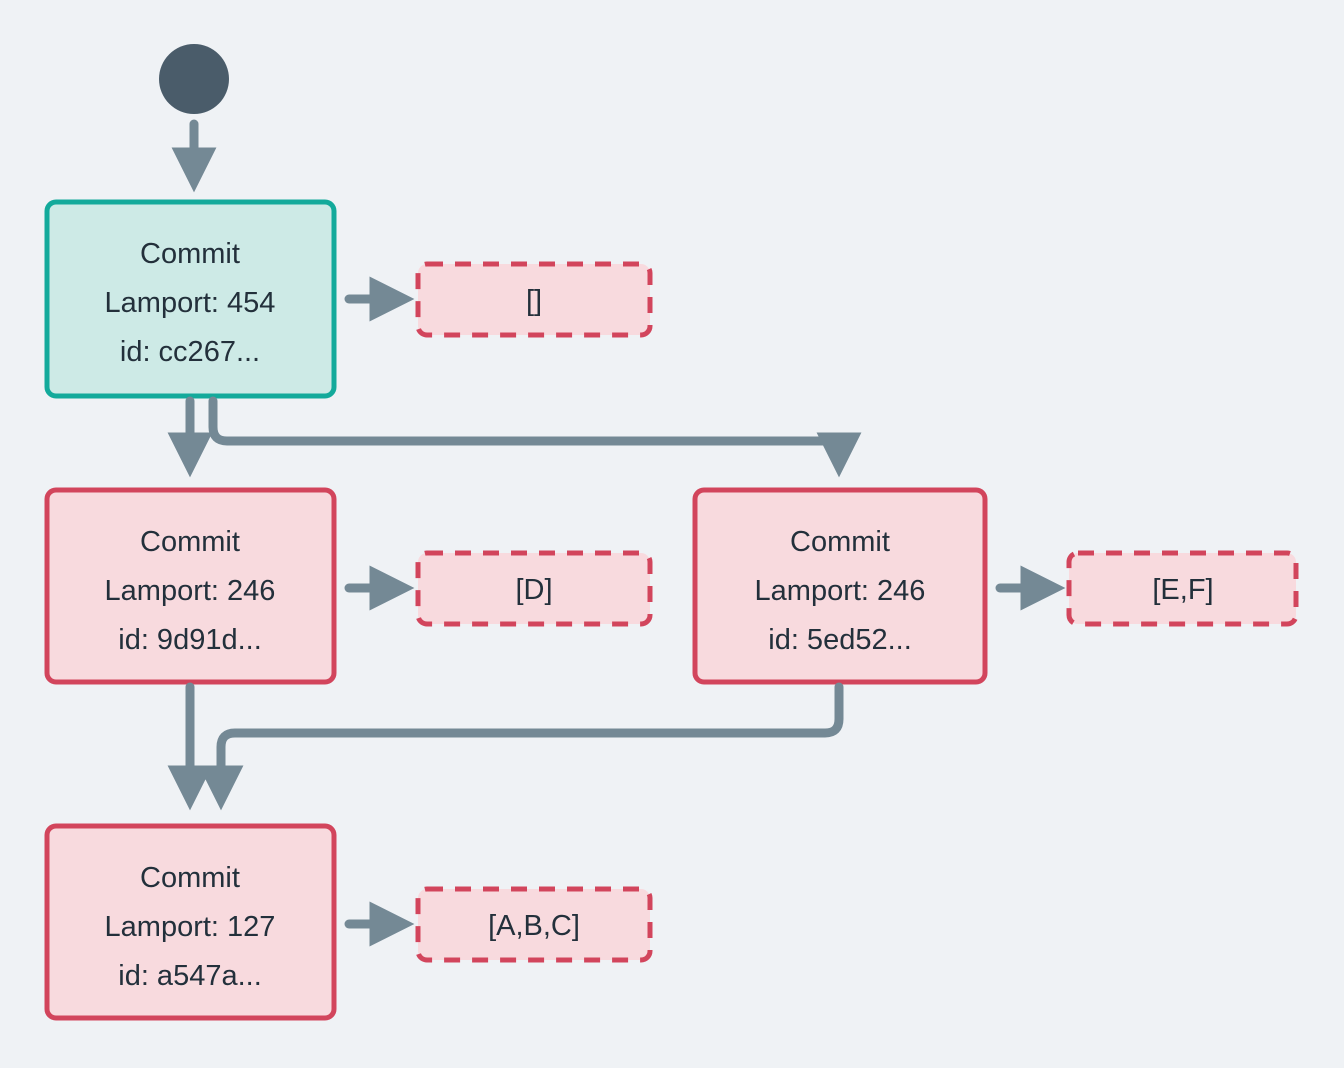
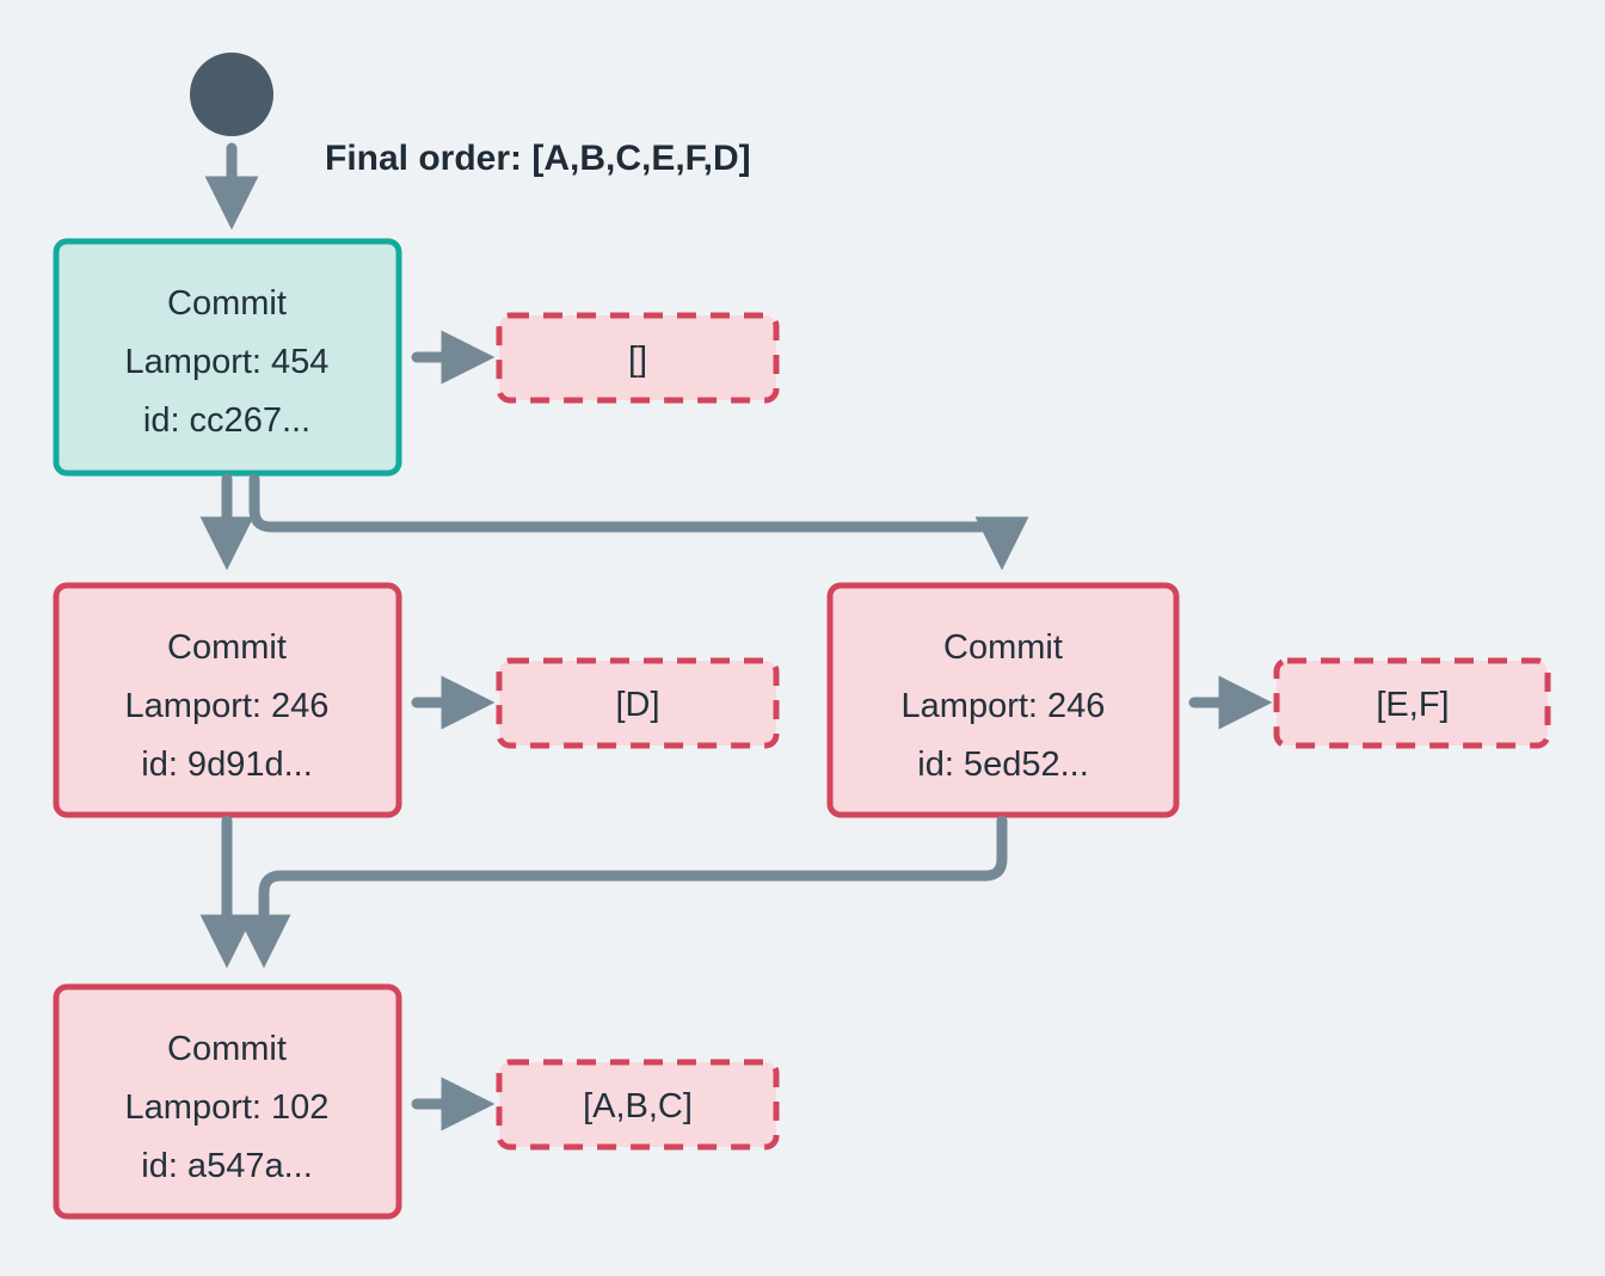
  Commit
  Lamport: 454
  id: cc267...
  []
  Commit
  Lamport: 246
  id: 9d91d...
  [D]
  Commit
  Lamport: 246
  id: 5ed52...
  [E,F]
  Commit
- Lamport: 127
+ Lamport: 102
  id: a547a...
  [A,B,C]
+ Final order: [A,B,C,E,F,D]
